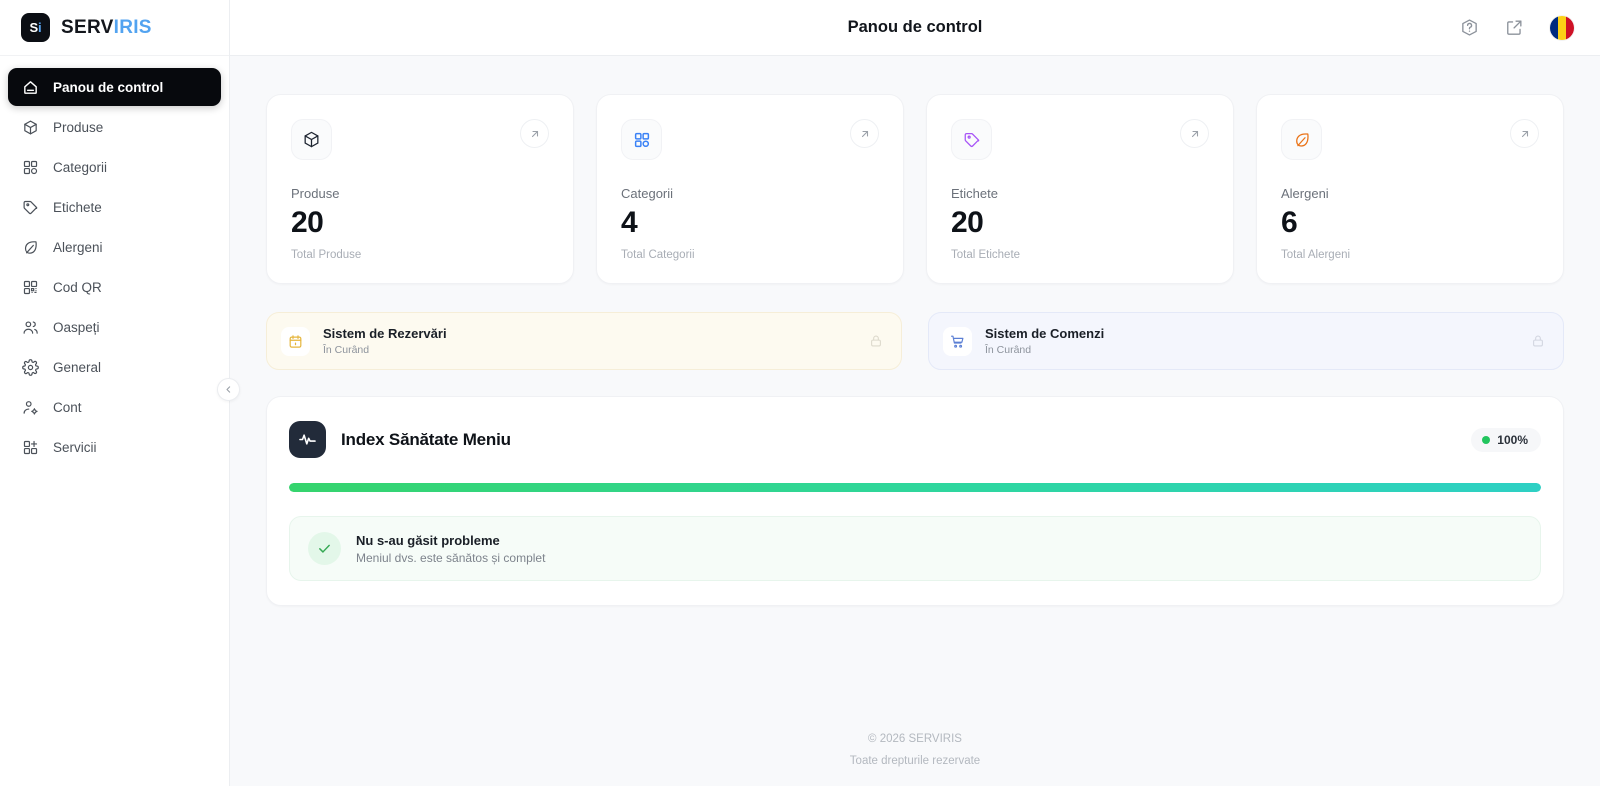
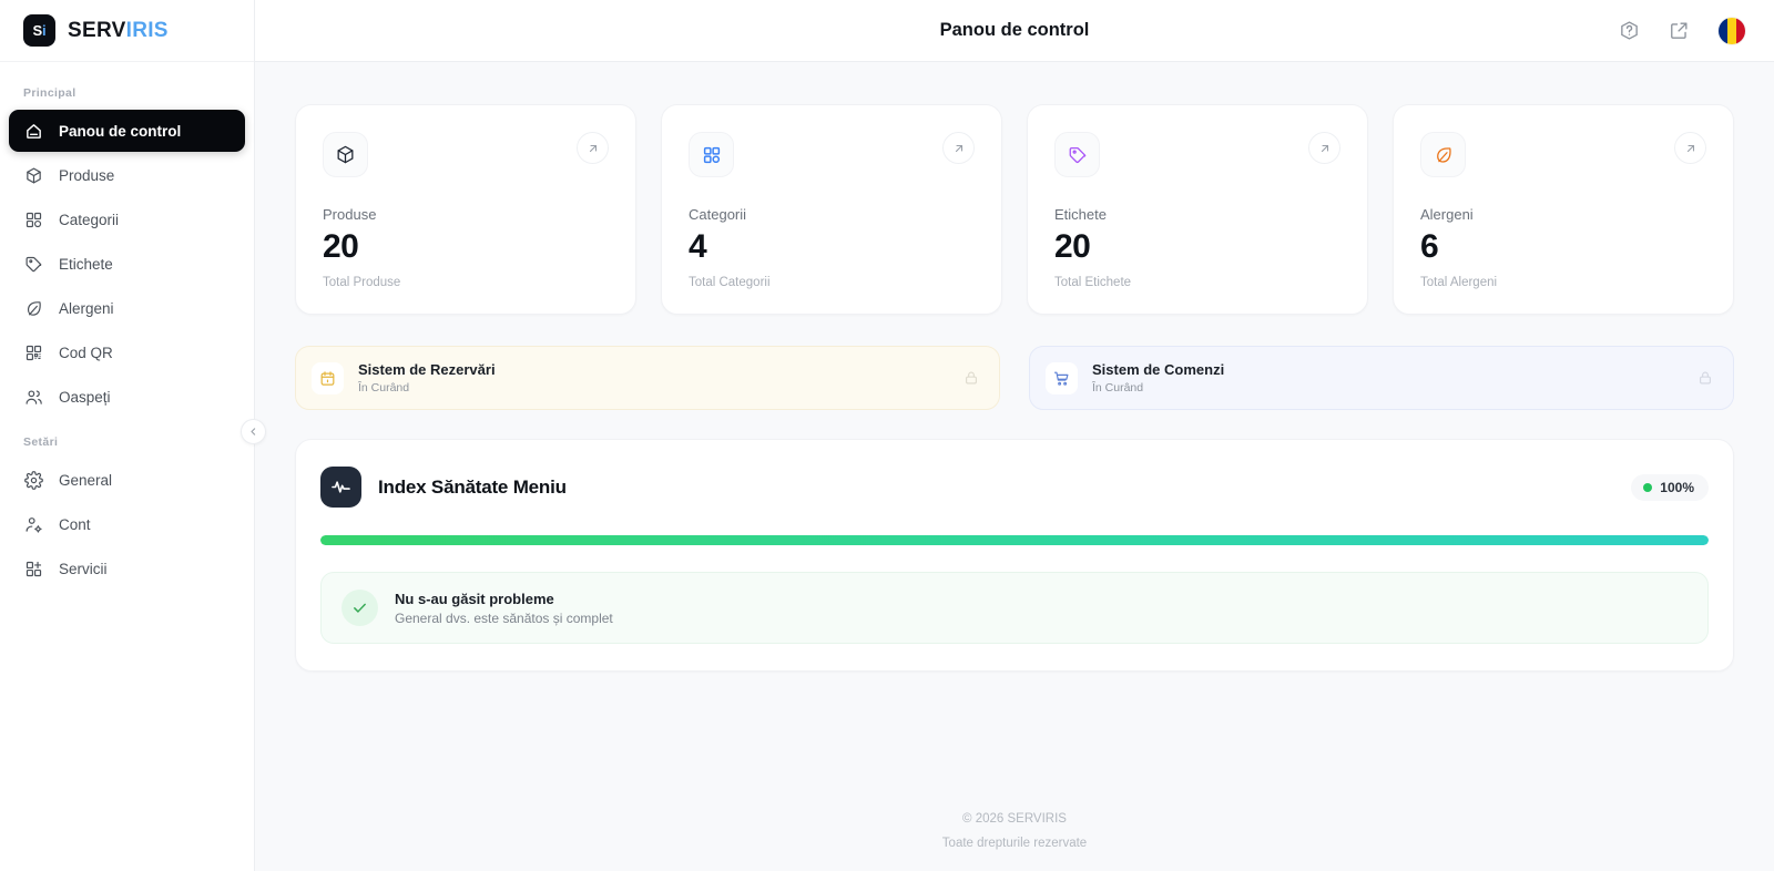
  S
  i
  SERVIRIS
+ Principal
  Panou de control
  Produse
  Categorii
  Etichete
  Alergeni
  Cod QR
  Oaspeți
+ Setări
  General
  Cont
  Servicii
  Panou de control
  Produse
  20
  Total Produse
  Categorii
  4
  Total Categorii
  Etichete
  20
  Total Etichete
  Alergeni
  6
  Total Alergeni
  Sistem de Rezervări
  În Curând
  Sistem de Comenzi
  În Curând
  Index Sănătate Meniu
  100%
  Nu s-au găsit probleme
- Meniul dvs. este sănătos și complet
+ General dvs. este sănătos și complet
  © 2026 SERVIRIS
  Toate drepturile rezervate
